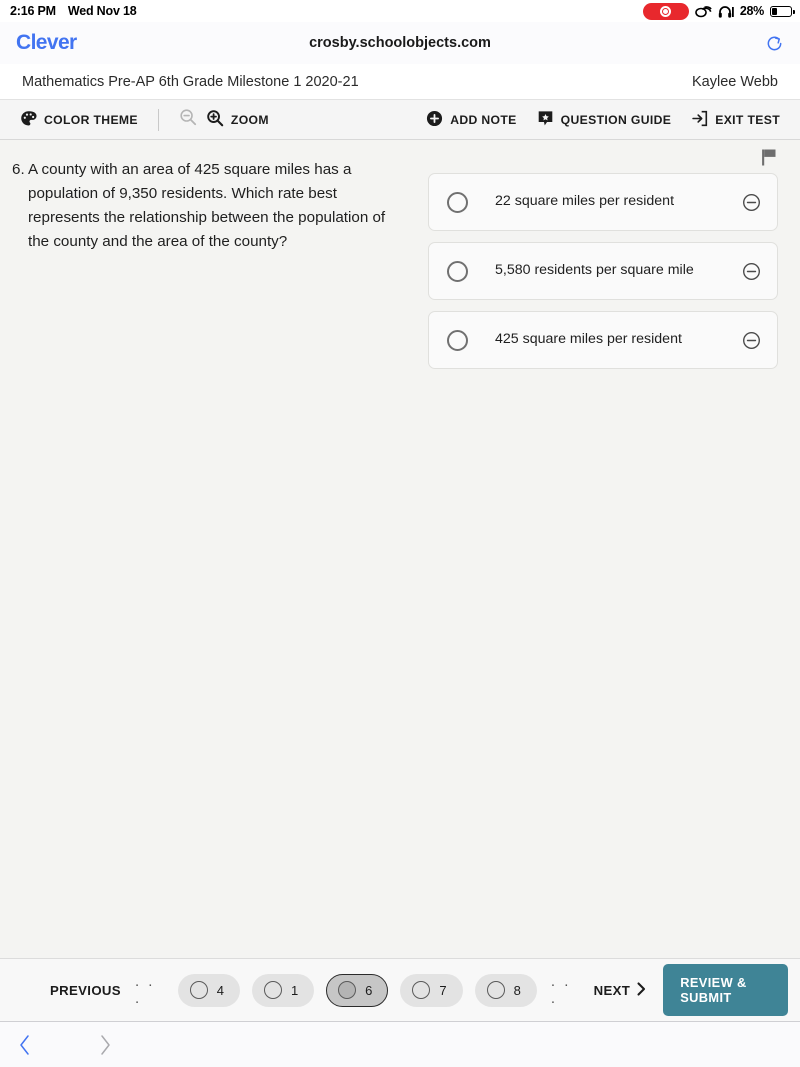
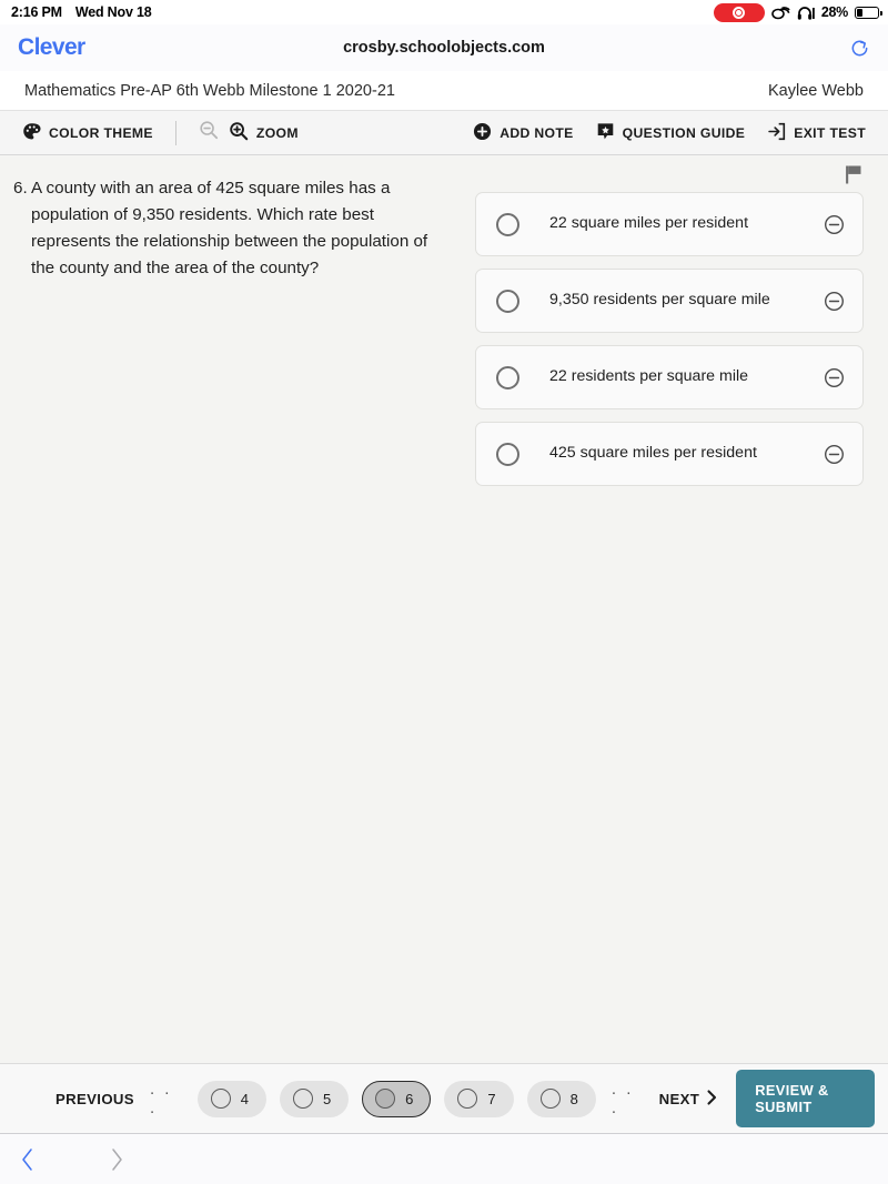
  2:16 PM
  Wed Nov 18
  28%
  Clever
  crosby.schoolobjects.com
- Mathematics Pre-AP 6th Grade Milestone 1 2020-21
+ Mathematics Pre-AP 6th Webb Milestone 1 2020-21
  Kaylee Webb
  COLOR THEME
  ZOOM
  ADD NOTE
  QUESTION GUIDE
  EXIT TEST
  6. A county with an area of 425 square miles has a population of 9,350 residents. Which rate best represents the relationship between the population of the county and the area of the county?
  22 square miles per resident
- 5,580 residents per square mile
+ 9,350 residents per square mile
+ 22 residents per square mile
  425 square miles per resident
  PREVIOUS
  . . .
  4
- 1
+ 5
  6
  7
  8
  . . .
  NEXT
  REVIEW & SUBMIT
